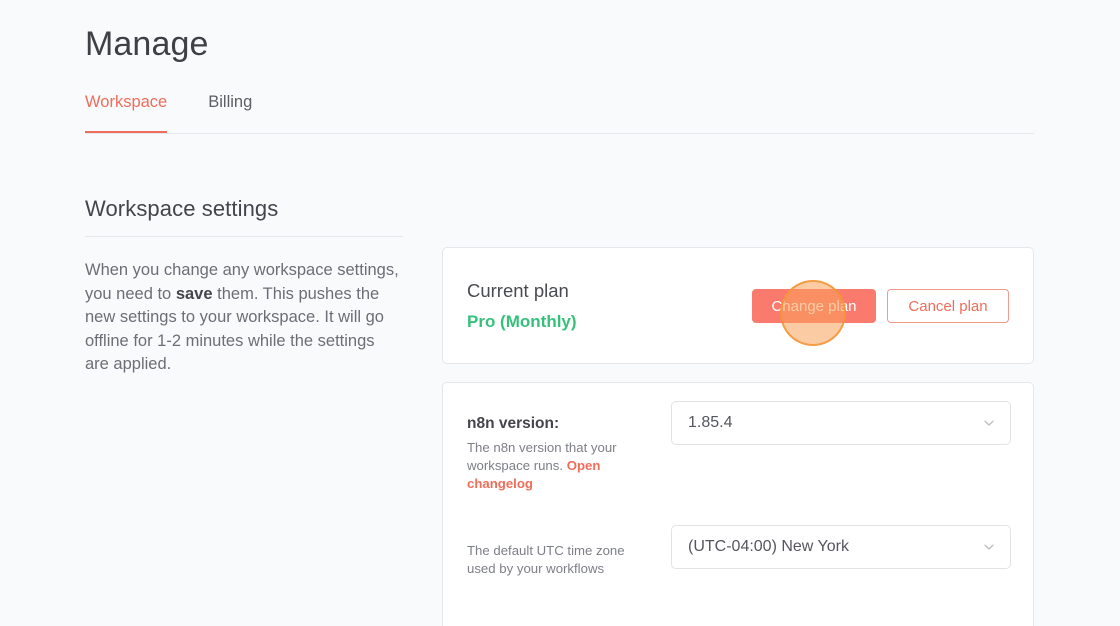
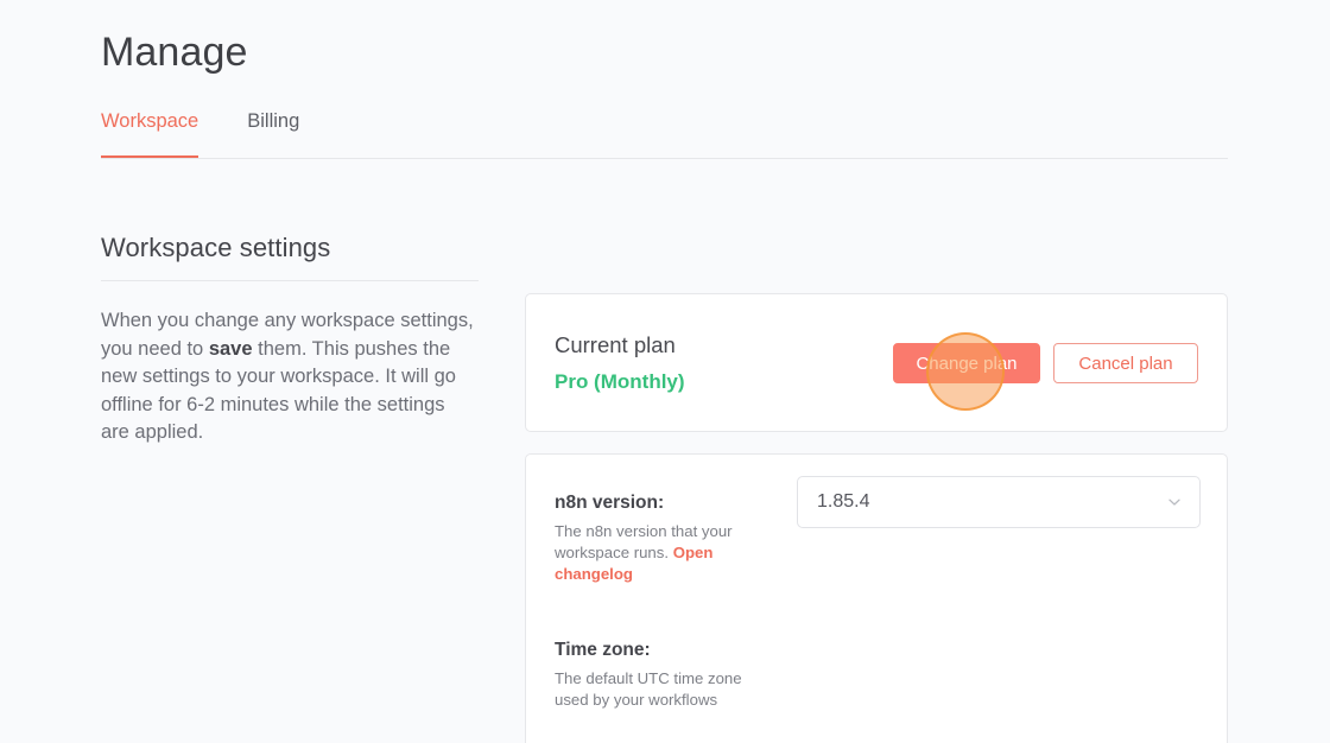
  Manage
  Workspace
  Billing
  Workspace settings
- When you change any workspace settings, you need to save them. This pushes the new settings to your workspace. It will go offline for 1-2 minutes while the settings are applied.
+ When you change any workspace settings, you need to save them. This pushes the new settings to your workspace. It will go offline for 6-2 minutes while the settings are applied.
  Current plan
  Pro (Monthly)
  Change plan
  Cancel plan
  n8n version:
  The n8n version that your workspace runs. Open changelog
  1.85.4
+ Time zone:
  The default UTC time zone used by your workflows
- (UTC-04:00) New York
